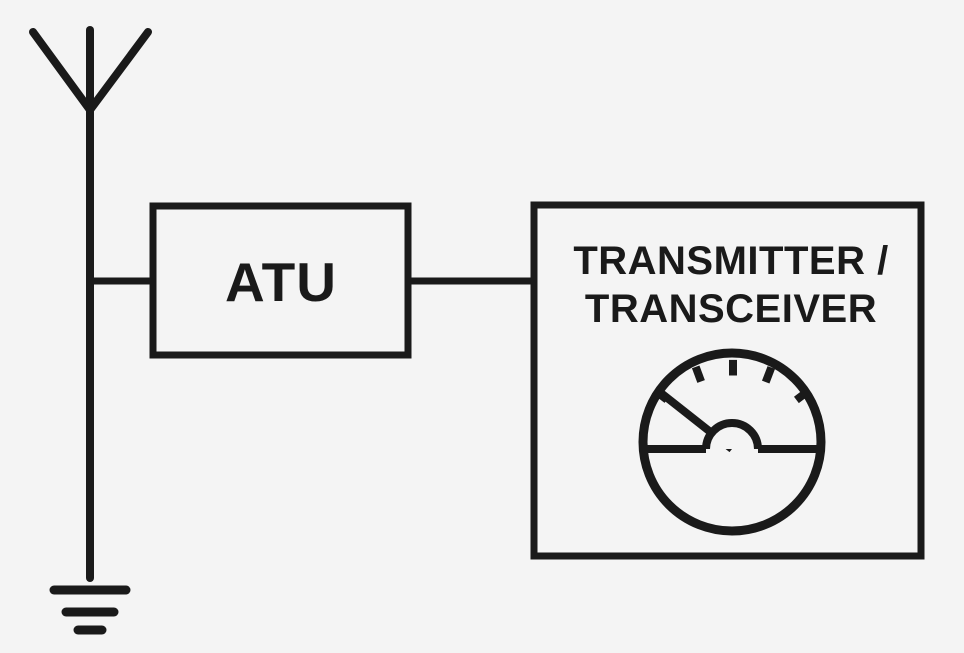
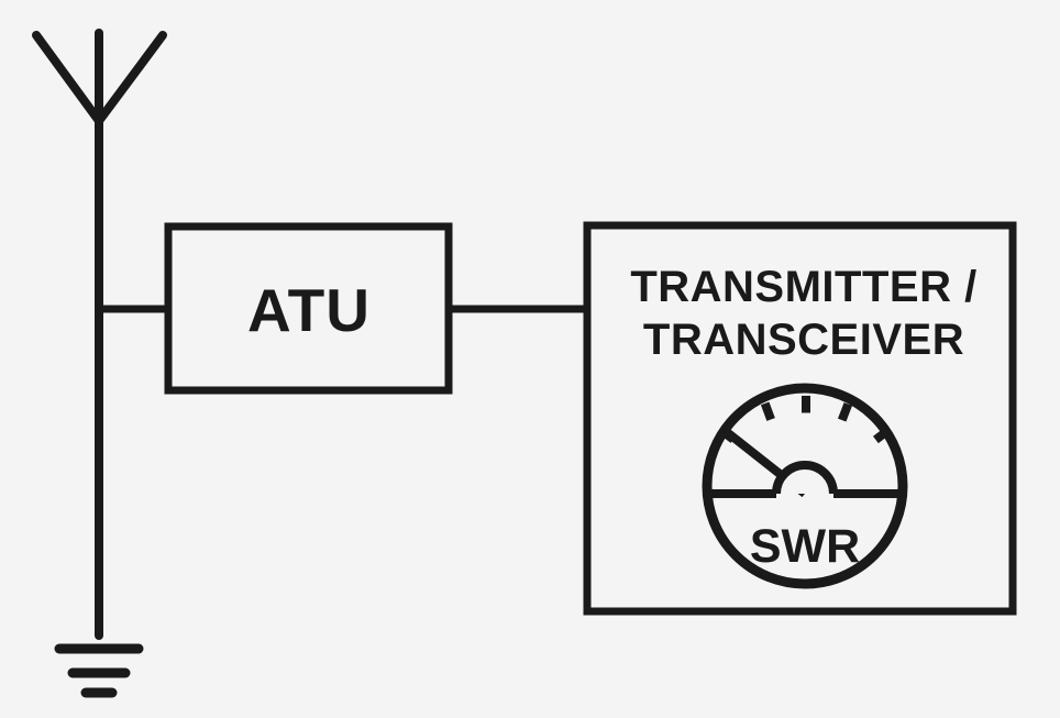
  ATU
  TRANSMITTER /
  TRANSCEIVER
+ SWR
